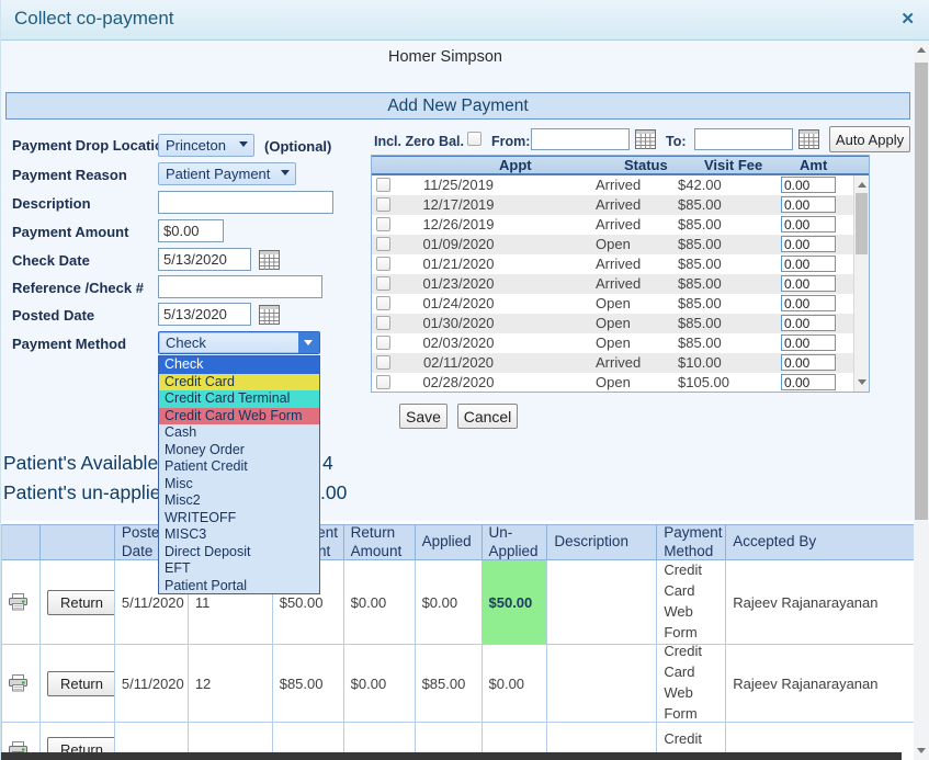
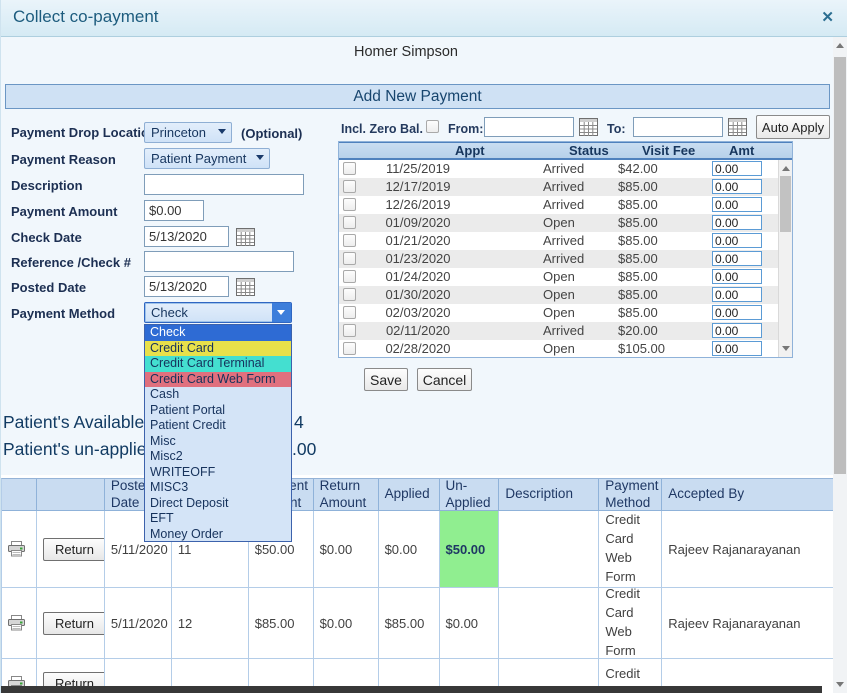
  Collect co-payment
  ✕
  Homer Simpson
  Add New Payment
  Payment Drop Locati
  Princeton
  (Optional)
  Payment Reason
  Patient Payment
  Description
  Payment Amount
  $0.00
  Check Date
  5/13/2020
  Reference /Check #
  Posted Date
  5/13/2020
  Payment Method
  Check
  Incl. Zero Bal.
  From:
  To:
  Auto Apply
  Appt
  Status
  Visit Fee
  Amt
  11/25/2019
  Arrived
  $42.00
  0.00
  12/17/2019
  Arrived
  $85.00
  0.00
  12/26/2019
  Arrived
  $85.00
  0.00
  01/09/2020
  Open
  $85.00
  0.00
  01/21/2020
  Arrived
  $85.00
  0.00
  01/23/2020
  Arrived
  $85.00
  0.00
  01/24/2020
  Open
  $85.00
  0.00
  01/30/2020
  Open
  $85.00
  0.00
  02/03/2020
  Open
  $85.00
  0.00
  02/11/2020
  Arrived
- $10.00
+ $20.00
  0.00
  02/28/2020
  Open
  $105.00
  0.00
  Save
  Cancel
  Patient's Available
  4
  Patient's un-applie
  .00
  Poste Date
  Return Amount
  Applied
  Un-Applied
  Description
  Payment Method
  Accepted By
  Return
  5/11/2020
  11
  $50.00
  $0.00
  $0.00
  $50.00
  Credit Card Web Form
  Rajeev Rajanarayanan
  Return
  5/11/2020
  12
  $85.00
  $0.00
  $85.00
  $0.00
  Credit Card Web Form
  Rajeev Rajanarayanan
  Return
  Check
  Credit Card
  Credit Card Terminal
  Credit Card Web Form
  Cash
- Money Order
+ Patient Portal
  Patient Credit
  Misc
  Misc2
  WRITEOFF
  MISC3
  Direct Deposit
  EFT
- Patient Portal
+ Money Order
